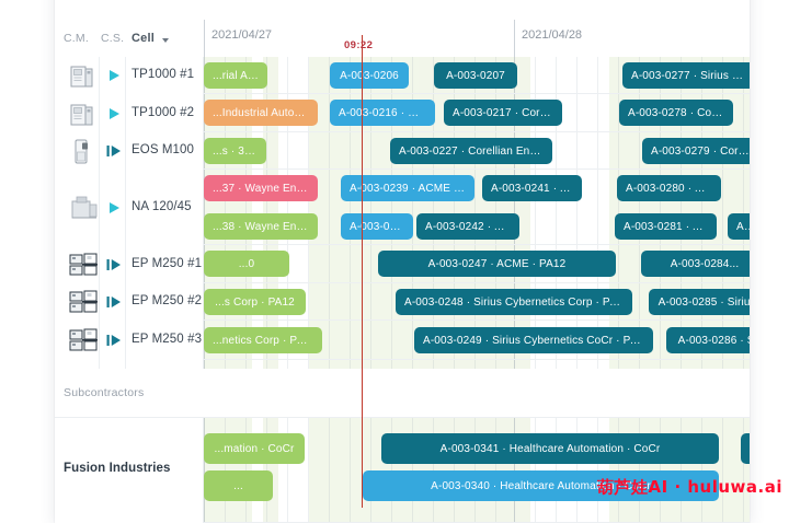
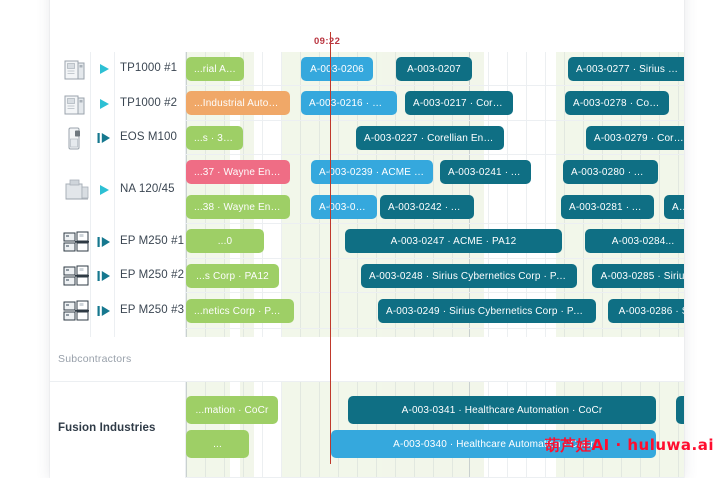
- C.M.
- C.S.
- Cell
- 2021/04/27
- 2021/04/28
  TP1000 #1
  TP1000 #2
  EOS M100
  NA 120/45
  EP M250 #1
  EP M250 #2
  EP M250 #3
  ...rial Auto.
  A-003-0206
  A-003-0207
  A-003-0277 · Sirius Cyb
  ...Industrial Automati
  A-003-0216 · Cor...
  A-003-0217 · Corelli...
  A-003-0278 · Corelli.
  ...s · 316L
  A-003-0227 · Corellian Engine
  A-003-0279 · Corell
  ...37 · Wayne Enterpr
  A-003-0239 · ACME · Co
  A-003-0241 · ACM
  A-003-0280 · ACM
  ...38 · Wayne Enterpr
  A-003-0240
  A-003-0242 · ACM
  A-003-0281 · ACM
  ...0
  A-003-0247 · ACME · PA12
  A-003-0284...
  ...s Corp · PA12
  A-003-0248 · Sirius Cybernetics Corp · PA12
  A-003-0285 · Siriu
  ...netics Corp · PA12
- A-003-0249 · Sirius Cybernetics CoCr · PA12
+ A-003-0249 · Sirius Cybernetics Corp · PA12
  A-003-0286 ·
  Subcontractors
  Fusion Industries
  ...mation · CoCr
  A-003-0341 · Healthcare Automation · CoCr
  ...
  A-003-0340 · Healthcare Automation · CoCr
  09:22
  葫芦娃AI · huluwa.ai
